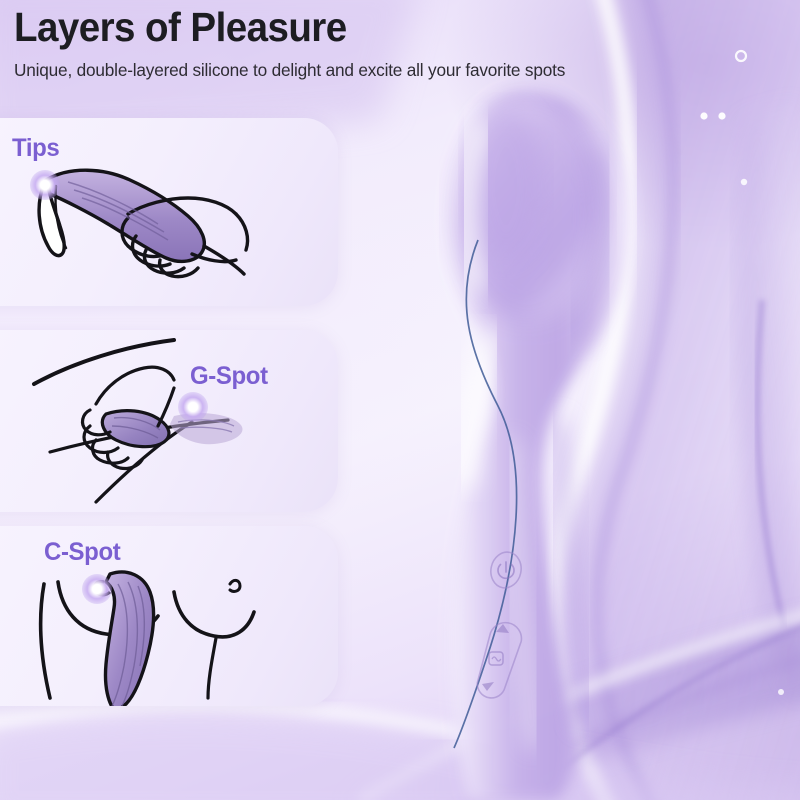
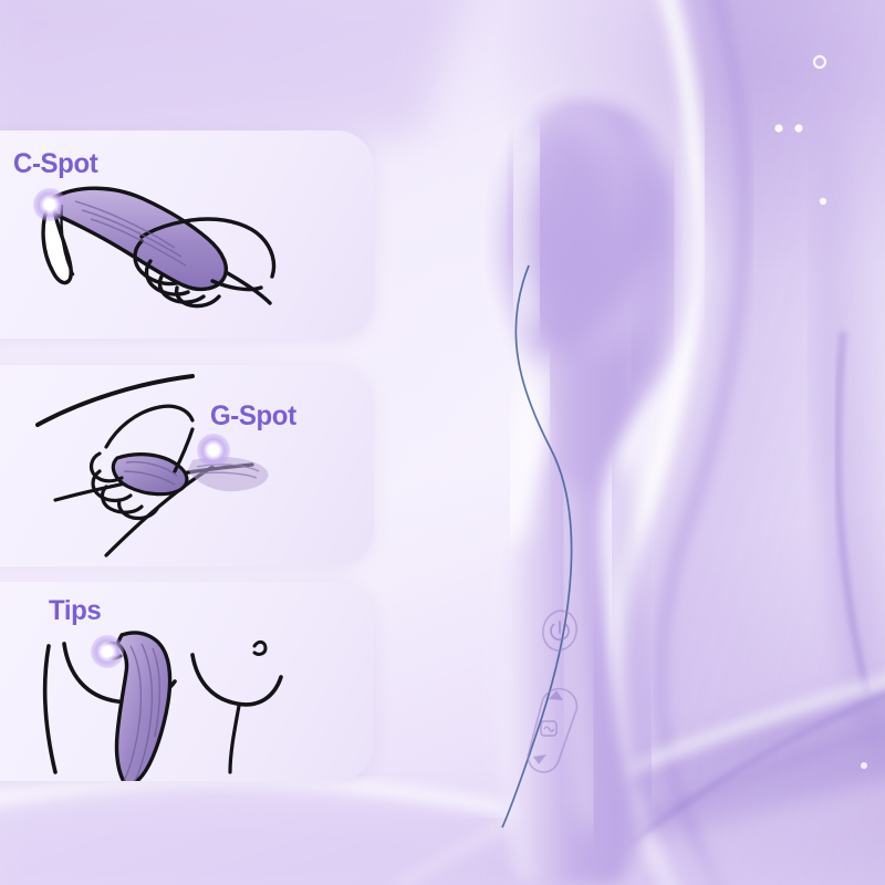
- Layers of Pleasure
- Unique, double-layered silicone to delight and excite all your favorite spots
- Tips
+ C-Spot
  G-Spot
- C-Spot
+ Tips
